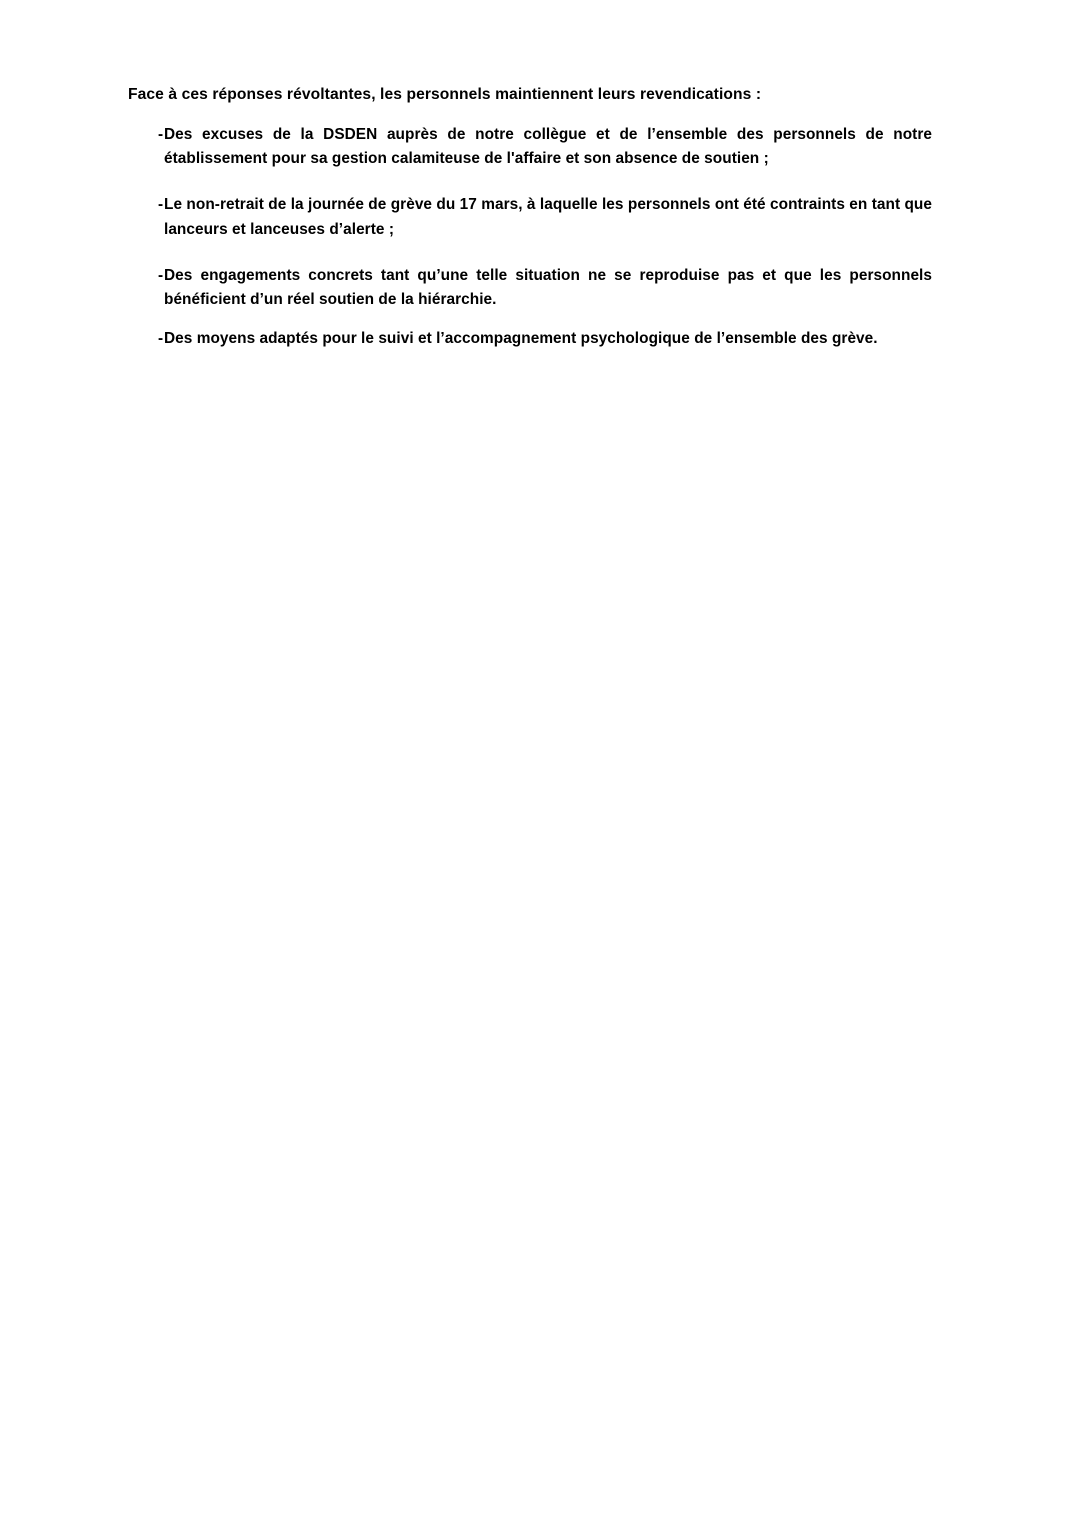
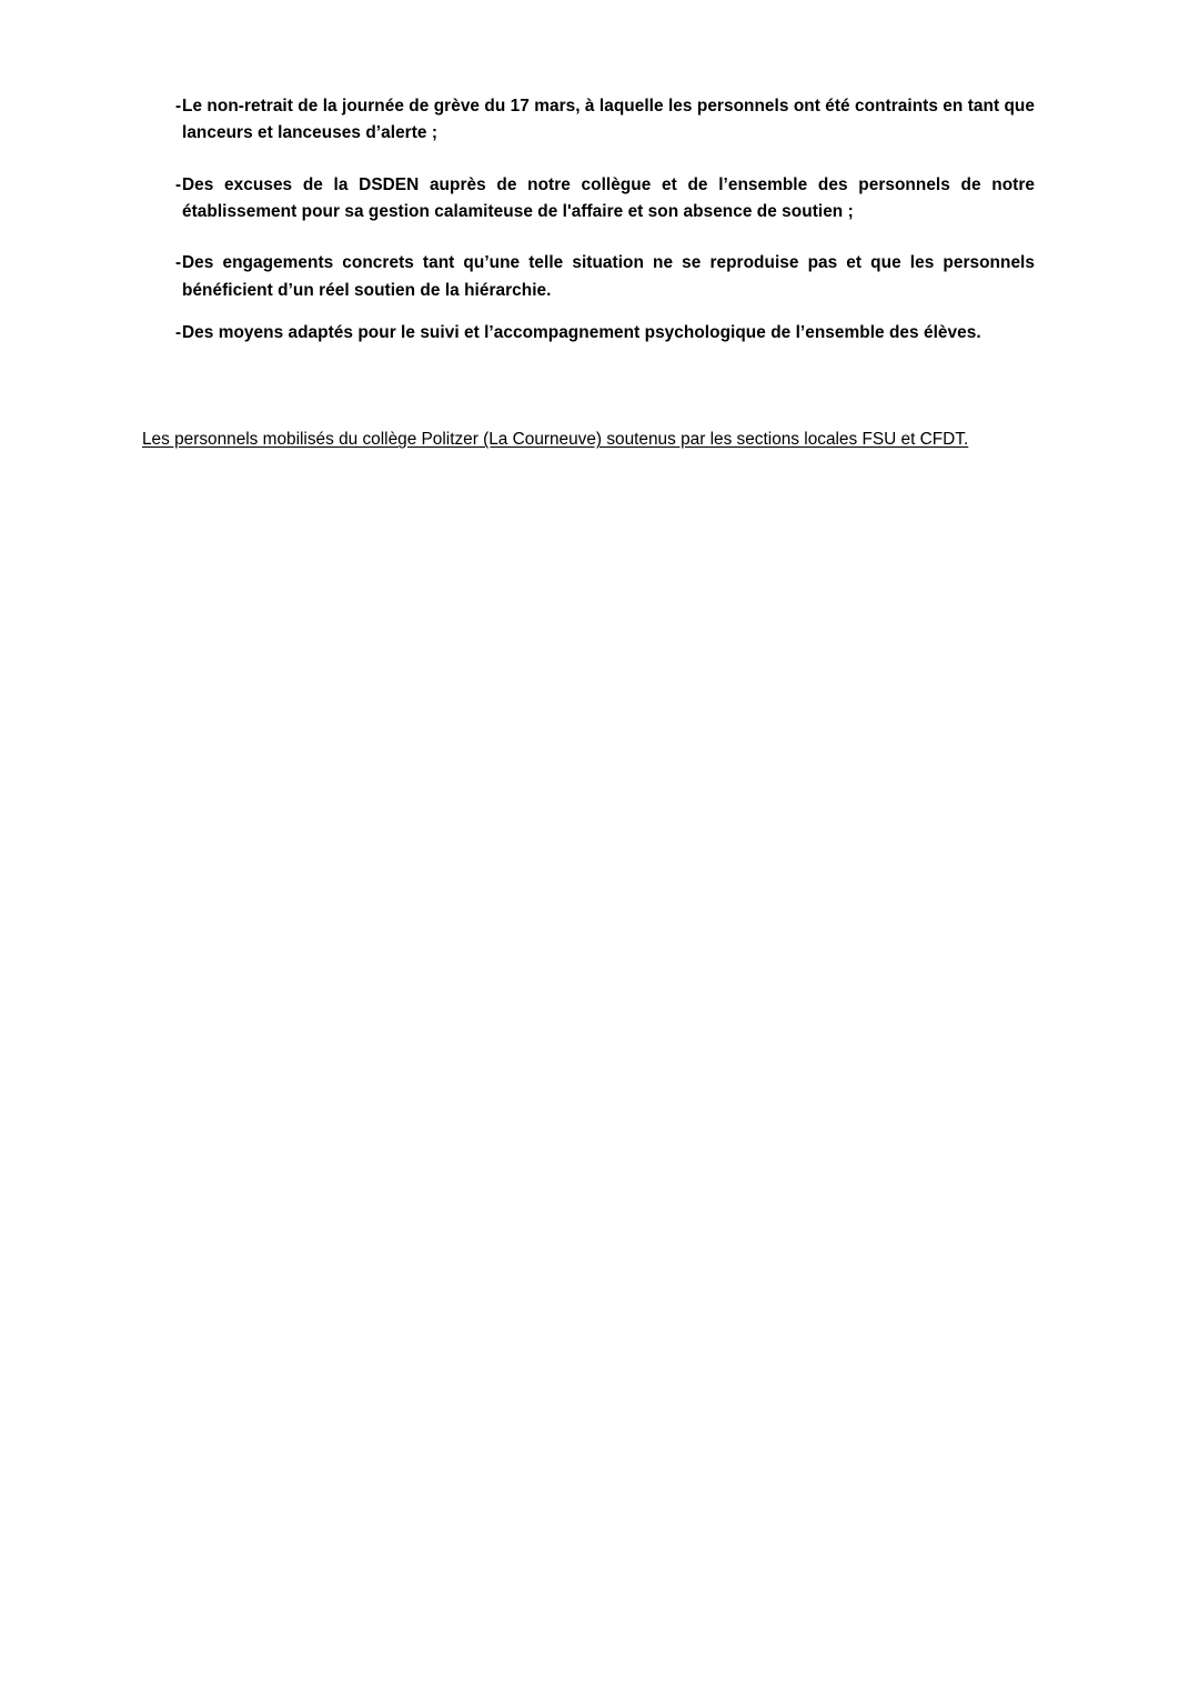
- Face à ces réponses révoltantes, les personnels maintiennent leurs revendications :
  -
- Des excuses de la DSDEN auprès de notre collègue et de l’ensemble des personnels de notre établissement pour sa gestion calamiteuse de l'affaire et son absence de soutien ;
+ Le non-retrait de la journée de grève du 17 mars, à laquelle les personnels ont été contraints en tant que lanceurs et lanceuses d’alerte ;
  -
- Le non-retrait de la journée de grève du 17 mars, à laquelle les personnels ont été contraints en tant que lanceurs et lanceuses d’alerte ;
+ Des excuses de la DSDEN auprès de notre collègue et de l’ensemble des personnels de notre établissement pour sa gestion calamiteuse de l'affaire et son absence de soutien ;
  -
  Des engagements concrets tant qu’une telle situation ne se reproduise pas et que les personnels bénéficient d’un réel soutien de la hiérarchie.
  -
- Des moyens adaptés pour le suivi et l’accompagnement psychologique de l’ensemble des grève.
+ Des moyens adaptés pour le suivi et l’accompagnement psychologique de l’ensemble des élèves.
+ Les personnels mobilisés du collège Politzer (La Courneuve) soutenus par les sections locales FSU et CFDT.
